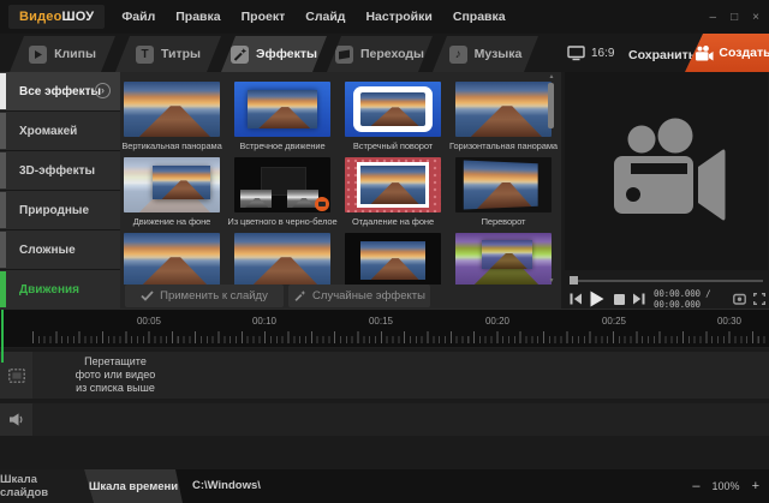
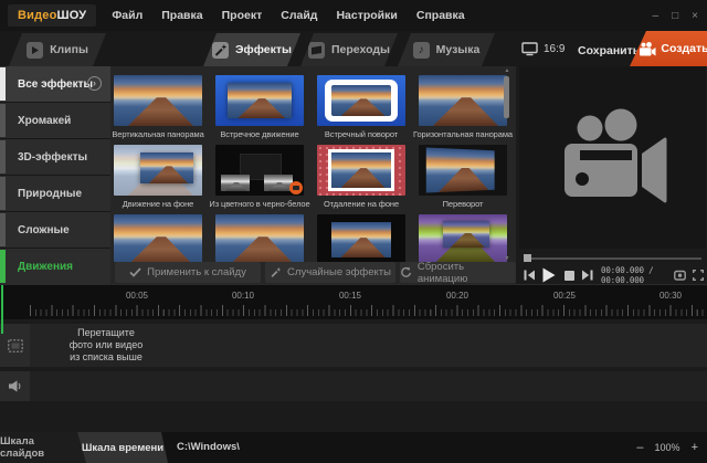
  ВидеоШОУ
  Файл
  Правка
  Проект
  Слайд
  Настройки
  Справка
  –
  □
  ×
  Клипы
- T
- Титры
  Эффекты
  Переходы
  ♪
  Музыка
  16:9
  Сохранить
  Создать
  Все эффекты
  ›
  Хромакей
  3D-эффекты
  Природные
  Сложные
  Движения
  Вертикальная панорама
  Встречное движение
  Встречный поворот
  Горизонтальная панорама
  Движение на фоне
  Из цветного в черно-белое
  Отдаление на фоне
  Переворот
  Применить к слайду
  Случайные эффекты
+ Сбросить анимацию
  00:00.000 / 00:00.000
  00:05
  00:10
  00:15
  00:20
  00:25
  00:30
  Перетащите
  фото или видео
  из списка выше
  Шкала слайдов
  Шкала времени
  C:\Windows\
  –
  100%
  +
